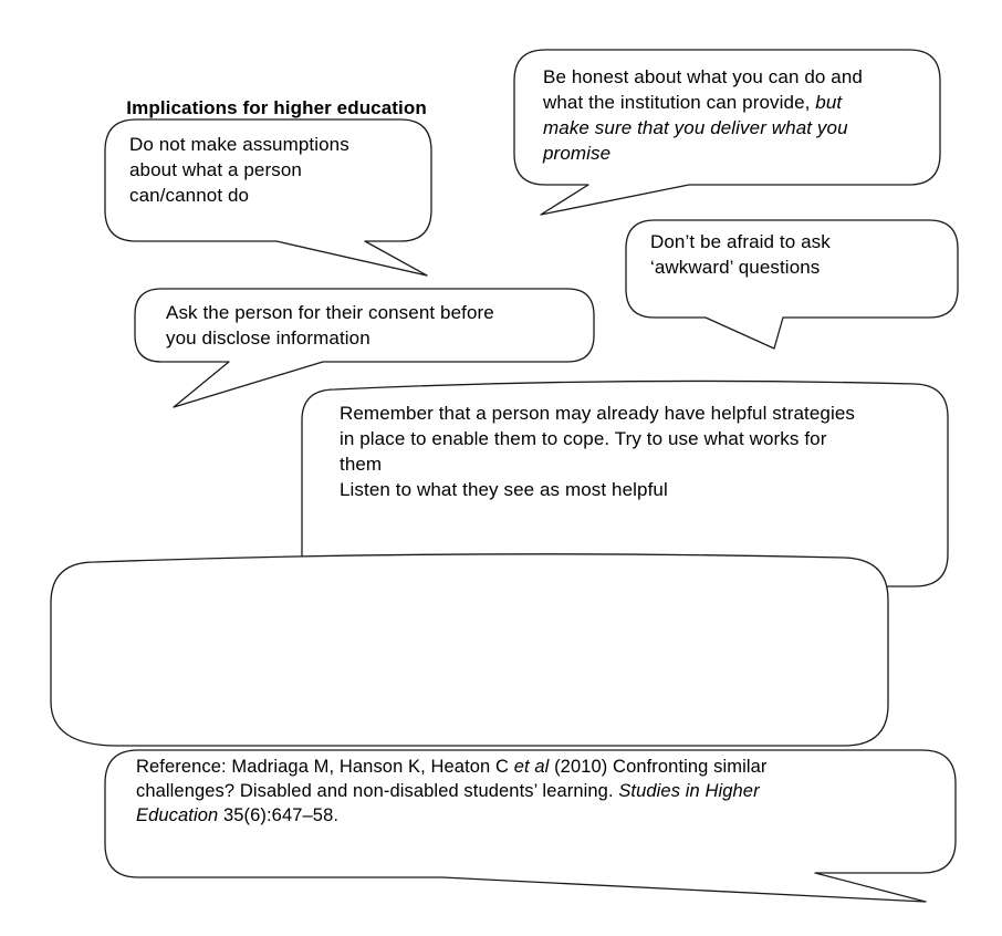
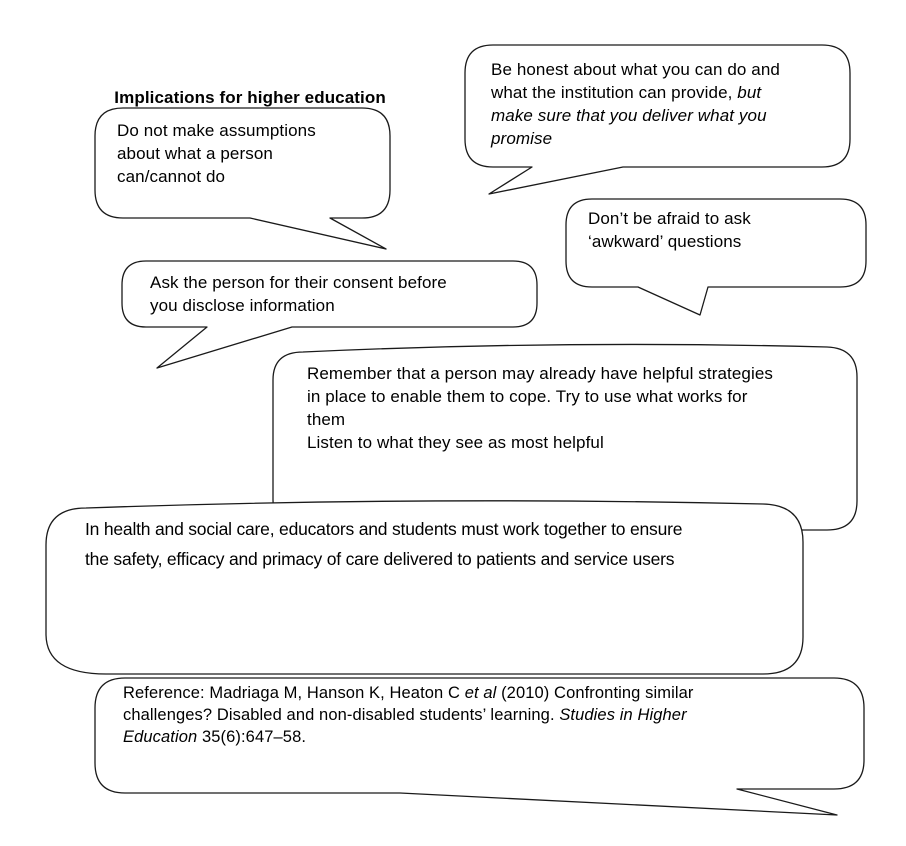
  Implications for higher education
  Do not make assumptions
  about what a person
  can/cannot do
  Be honest about what you can do and
  what the institution can provide, but
  make sure that you deliver what you
  promise
  Don’t be afraid to ask
  ‘awkward’ questions
  Ask the person for their consent before
  you disclose information
  Remember that a person may already have helpful strategies
  in place to enable them to cope. Try to use what works for
  them
  Listen to what they see as most helpful
+ In health and social care, educators and students must work together to ensure
+ the safety, efficacy and primacy of care delivered to patients and service users
  Reference: Madriaga M, Hanson K, Heaton C et al (2010) Confronting similar
  challenges? Disabled and non-disabled students’ learning. Studies in Higher
  Education 35(6):647–58.
